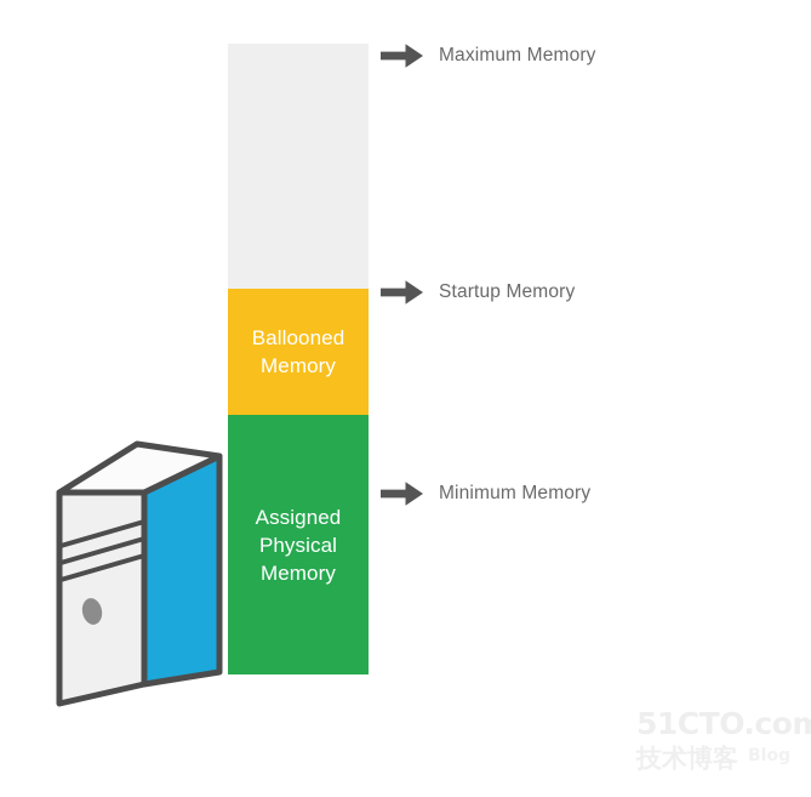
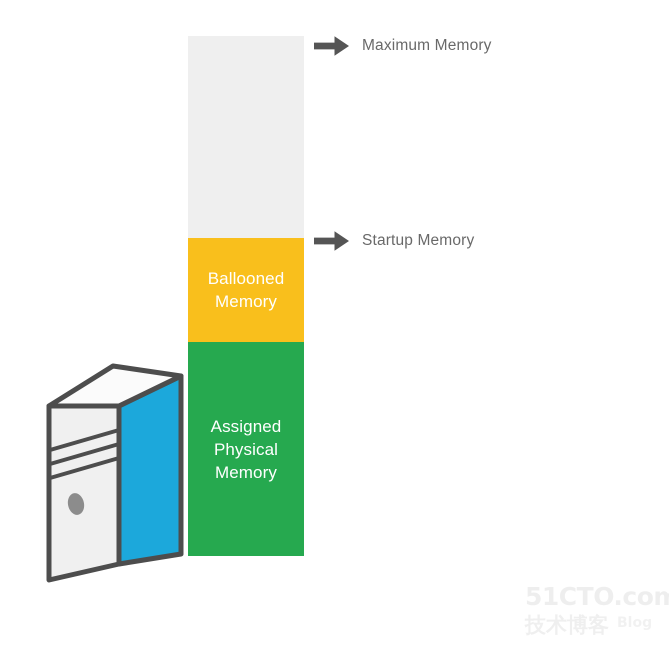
  Ballooned
  Memory
  Assigned
  Physical
  Memory
  Maximum Memory
  Startup Memory
- Minimum Memory
